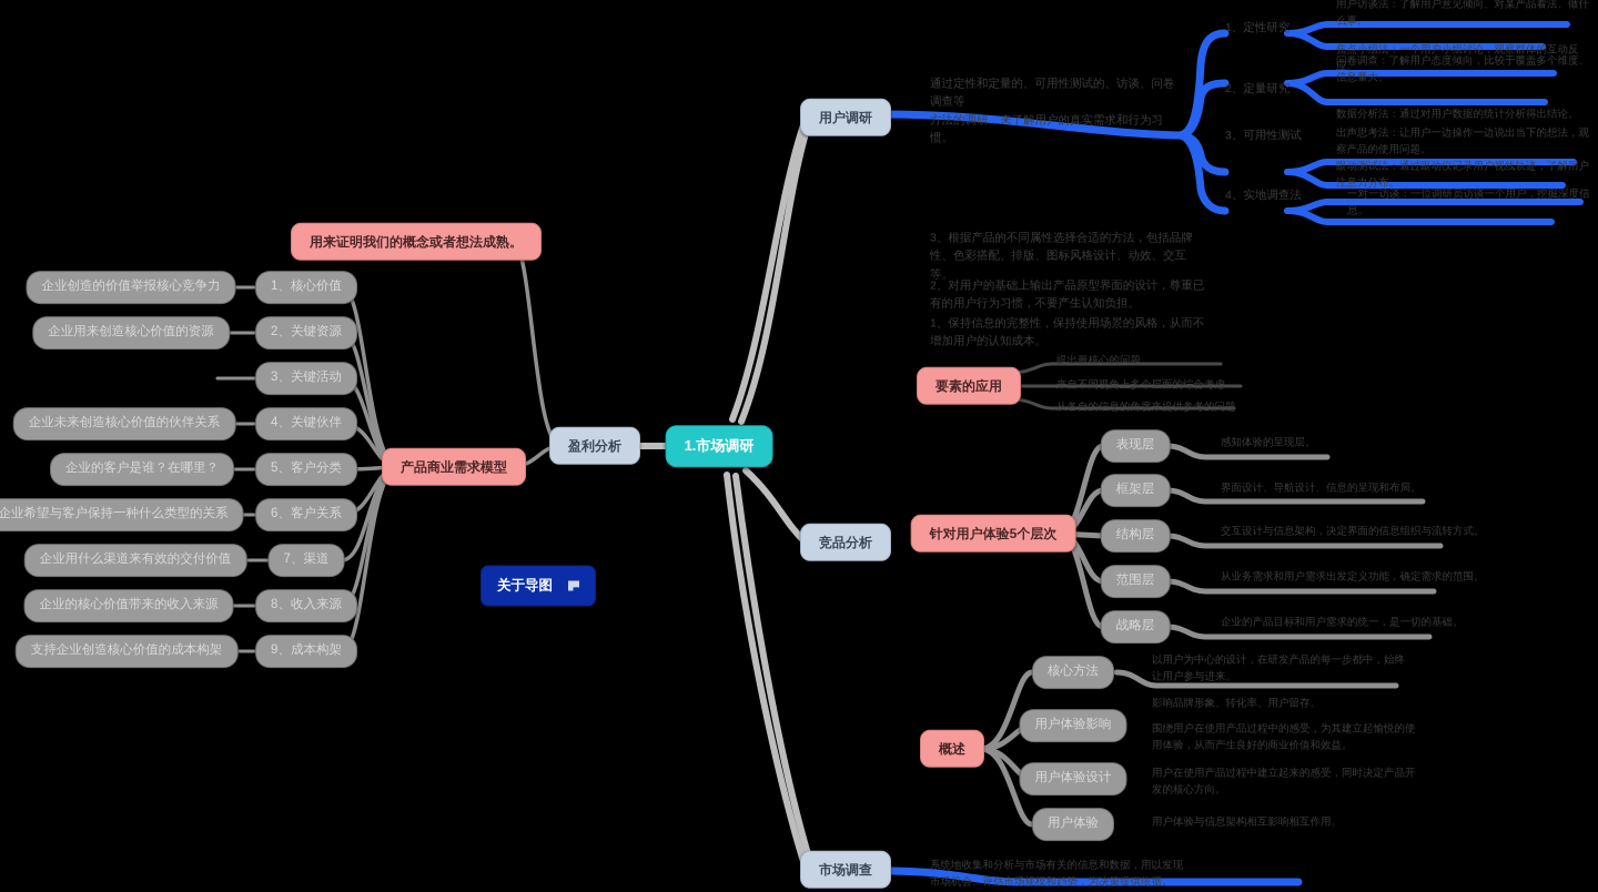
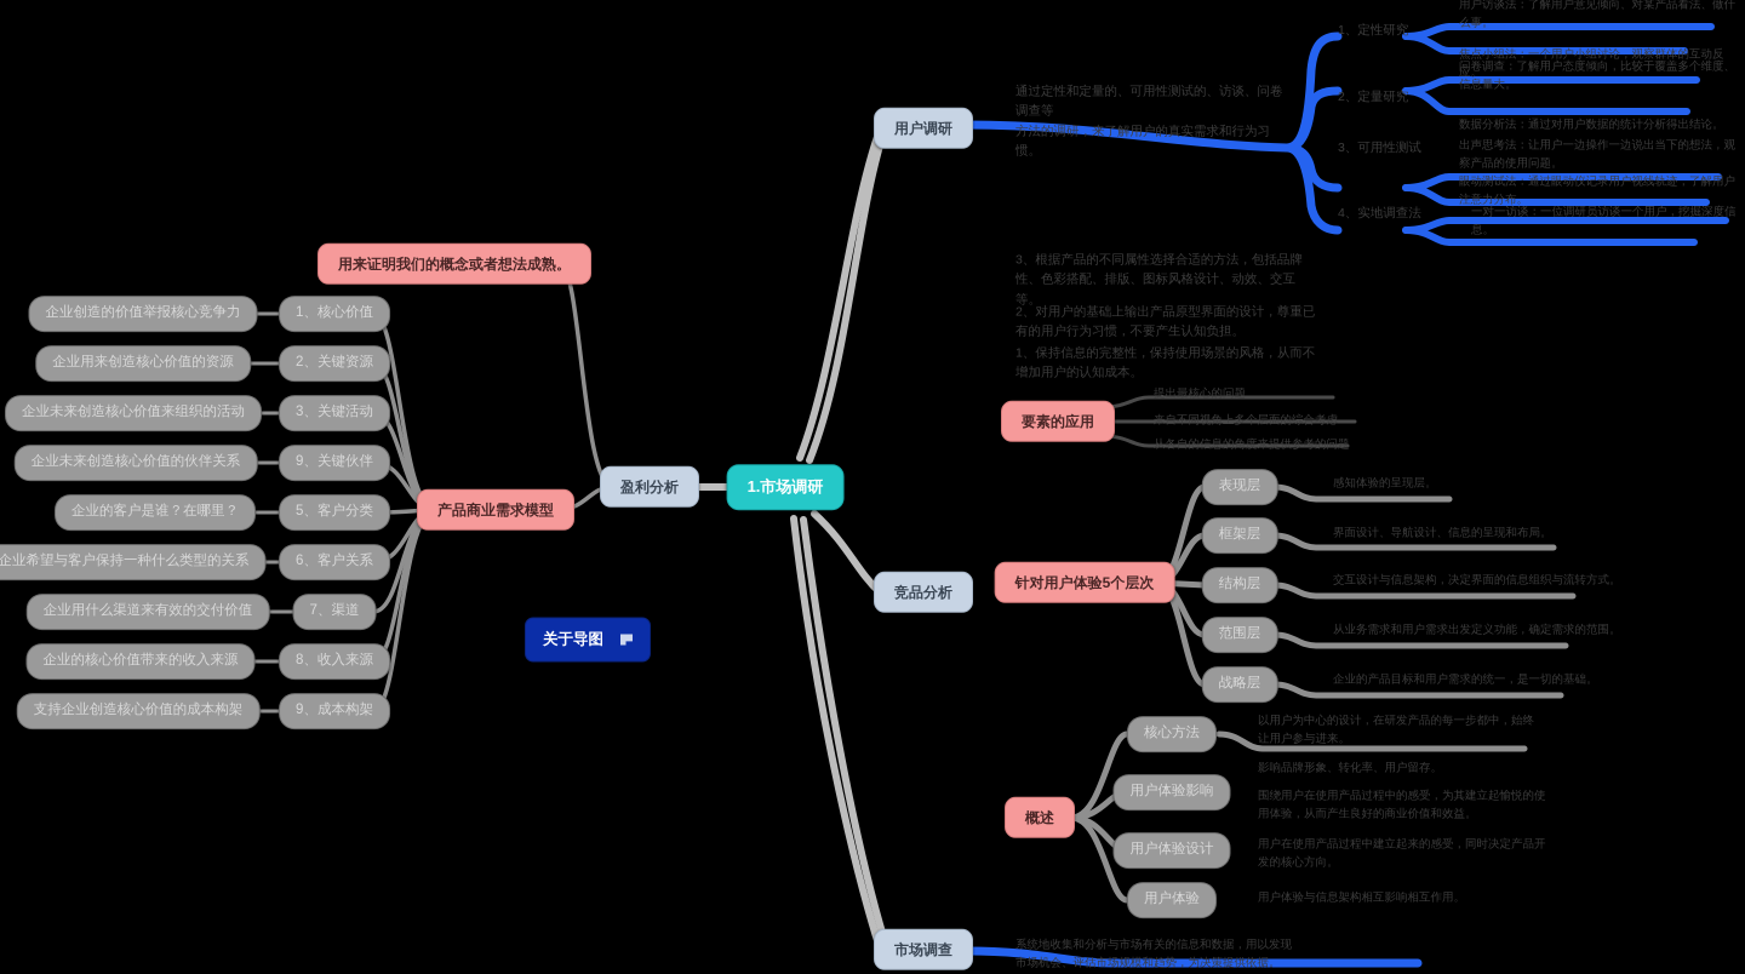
  企业创造的价值举报核心竞争力
  企业用来创造核心价值的资源
+ 企业未来创造核心价值来组织的活动
  企业未来创造核心价值的伙伴关系
  企业的客户是谁？在哪里？
  企业希望与客户保持一种什么类型的关系
  企业用什么渠道来有效的交付价值
  企业的核心价值带来的收入来源
  支持企业创造核心价值的成本构架
  1、核心价值
  2、关键资源
  3、关键活动
- 4、关键伙伴
+ 9、关键伙伴
  5、客户分类
  6、客户关系
  7、渠道
  8、收入来源
  9、成本构架
  用来证明我们的概念或者想法成熟。
  产品商业需求模型
  盈利分析
  关于导图
  1.市场调研
  用户调研
  竞品分析
  市场调查
  通过定性和定量的、可用性测试的、访谈、问卷调查等
  方法的调研，来了解用户的真实需求和行为习惯。
  1、定性研究
  2、定量研究
  3、可用性测试
  4、实地调查法
  用户访谈法：了解用户意见倾向、对某产品看法、做什么事。
  焦点小组法：一个用户小组讨论，观察群体的互动反应。
  问卷调查：了解用户态度倾向，比较于覆盖多个维度、信息量大。
  数据分析法：通过对用户数据的统计分析得出结论。
  出声思考法：让用户一边操作一边说出当下的想法，观察产品的使用问题。
  眼动测试法：通过眼动仪记录用户视线轨迹，了解用户注意力分布。
  一对一访谈：一位调研员访谈一个用户，挖掘深度信息。
  3、根据产品的不同属性选择合适的方法，包括品牌性、色彩搭配、排版、图标风格设计、动效、交互等。
  2、对用户的基础上输出产品原型界面的设计，尊重已有的用户行为习惯，不要产生认知负担。
  1、保持信息的完整性，保持使用场景的风格，从而不增加用户的认知成本。
  要素的应用
  提出最核心的问题
  来自不同视角上多个层面的综合考虑
  从各自的信息的角度来提供参考的问题
  针对用户体验5个层次
  表现层
  框架层
  结构层
  范围层
  战略层
  感知体验的呈现层。
  界面设计、导航设计、信息的呈现和布局。
  交互设计与信息架构，决定界面的信息组织与流转方式。
  从业务需求和用户需求出发定义功能，确定需求的范围。
  企业的产品目标和用户需求的统一，是一切的基础。
  概述
  核心方法
  用户体验影响
  用户体验设计
  用户体验
  以用户为中心的设计，在研发产品的每一步都中，始终
  让用户参与进来。
  影响品牌形象、转化率、用户留存。
  围绕用户在使用产品过程中的感受，为其建立起愉悦的使
  用体验，从而产生良好的商业价值和效益。
  用户在使用产品过程中建立起来的感受，同时决定产品开发的核心方向。
  用户体验与信息架构相互影响相互作用。
  系统地收集和分析与市场有关的信息和数据，用以发现
  市场机会、评估市场规模和趋势，为决策提供依据。
